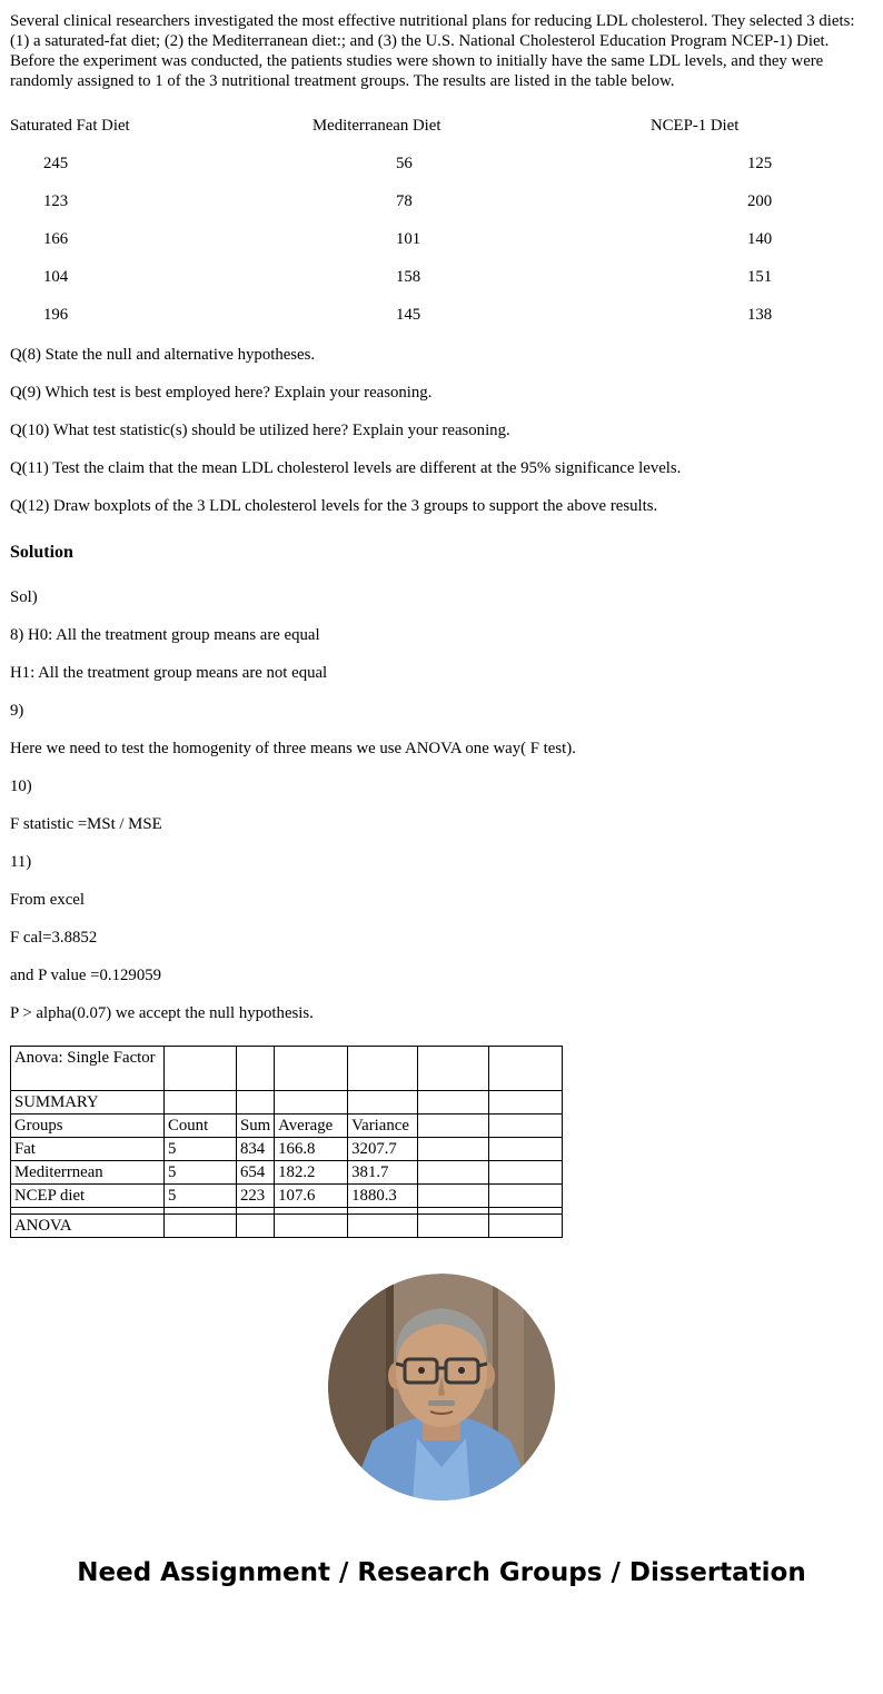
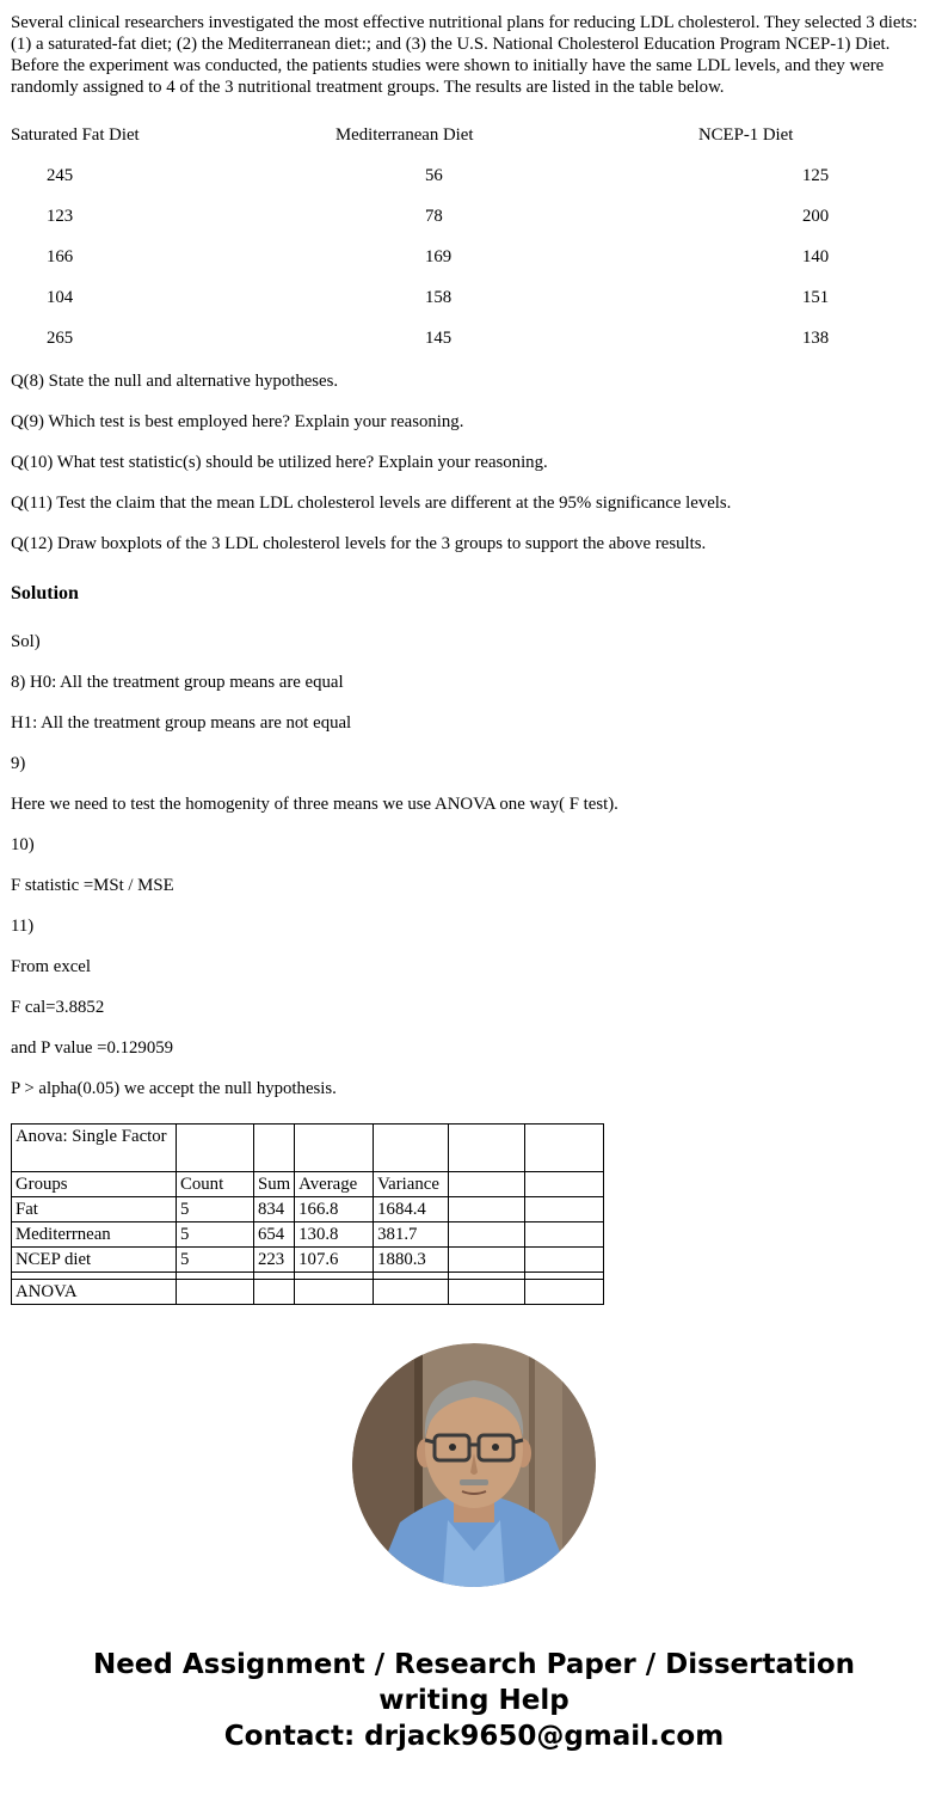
- Several clinical researchers investigated the most effective nutritional plans for reducing LDL cholesterol. They selected 3 diets: (1) a saturated-fat diet; (2) the Mediterranean diet:; and (3) the U.S. National Cholesterol Education Program NCEP-1) Diet. Before the experiment was conducted, the patients studies were shown to initially have the same LDL levels, and they were randomly assigned to 1 of the 3 nutritional treatment groups. The results are listed in the table below.
+ Several clinical researchers investigated the most effective nutritional plans for reducing LDL cholesterol. They selected 3 diets: (1) a saturated-fat diet; (2) the Mediterranean diet:; and (3) the U.S. National Cholesterol Education Program NCEP-1) Diet. Before the experiment was conducted, the patients studies were shown to initially have the same LDL levels, and they were randomly assigned to 4 of the 3 nutritional treatment groups. The results are listed in the table below.
  Saturated Fat Diet
  Mediterranean Diet
  NCEP-1 Diet
  245
  56
  125
  123
  78
  200
  166
- 101
+ 169
  140
  104
  158
  151
- 196
+ 265
  145
  138
  Q(8) State the null and alternative hypotheses.
  Q(9) Which test is best employed here? Explain your reasoning.
  Q(10) What test statistic(s) should be utilized here? Explain your reasoning.
  Q(11) Test the claim that the mean LDL cholesterol levels are different at the 95% significance levels.
  Q(12) Draw boxplots of the 3 LDL cholesterol levels for the 3 groups to support the above results.
  Solution
  Sol)
  8) H0: All the treatment group means are equal
  H1: All the treatment group means are not equal
  9)
  Here we need to test the homogenity of three means we use ANOVA one way( F test).
  10)
  F statistic =MSt / MSE
  11)
  From excel
  F cal=3.8852
  and P value =0.129059
- P > alpha(0.07) we accept the null hypothesis.
+ P > alpha(0.05) we accept the null hypothesis.
  Anova: Single Factor
- SUMMARY
  Groups	Count	Sum	Average	Variance
- Fat	5	834	166.8	3207.7
+ Fat	5	834	166.8	1684.4
- Mediterrnean	5	654	182.2	381.7
+ Mediterrnean	5	654	130.8	381.7
  NCEP diet	5	223	107.6	1880.3
  ANOVA
- Need Assignment / Research Groups / Dissertation
+ Need Assignment / Research Paper / Dissertation
+ writing Help
+ Contact: drjack9650@gmail.com
